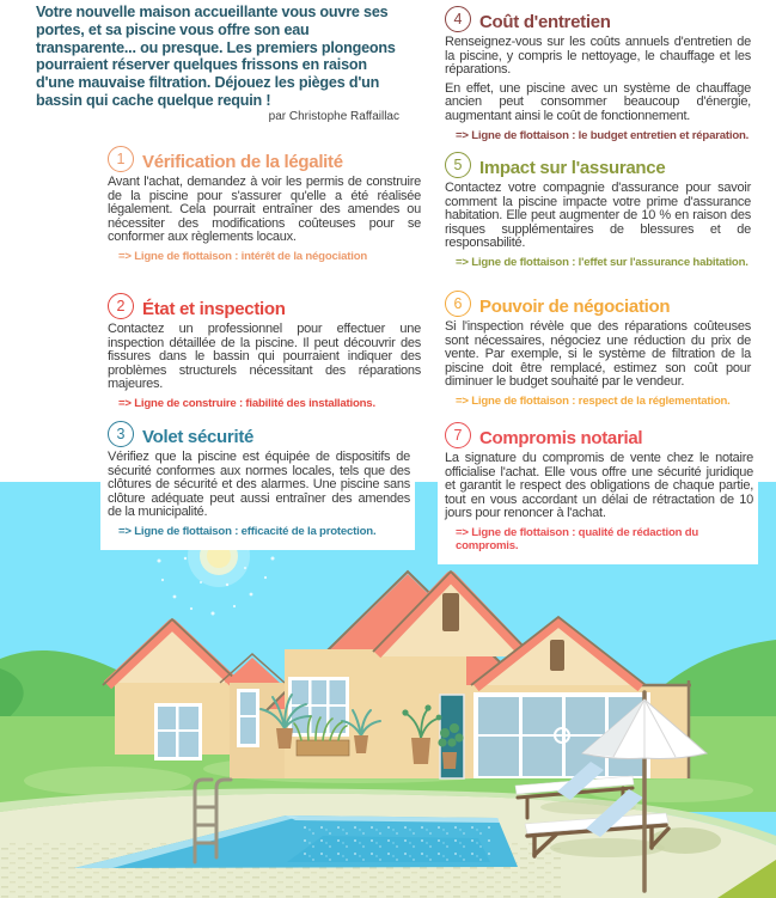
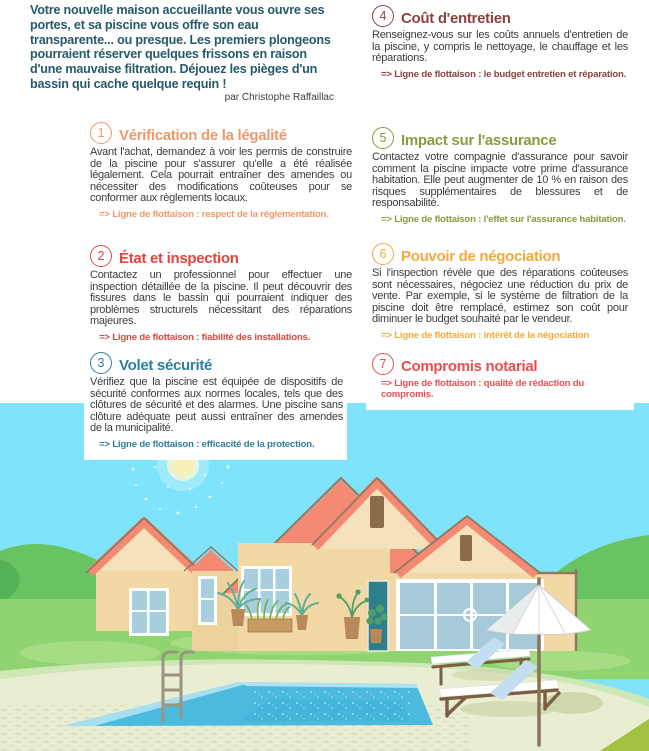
  Votre nouvelle maison accueillante vous ouvre ses portes, et sa piscine vous offre son eau transparente... ou presque. Les premiers plongeons pourraient réserver quelques frissons en raison d'une mauvaise filtration. Déjouez les pièges d'un bassin qui cache quelque requin !
  par Christophe Raffaillac
  1
  Vérification de la légalité
  Avant l'achat, demandez à voir les permis de construire de la piscine pour s'assurer qu'elle a été réalisée légalement. Cela pourrait entraîner des amendes ou nécessiter des modifications coûteuses pour se conformer aux règlements locaux.
- => Ligne de flottaison : intérêt de la négociation
+ => Ligne de flottaison : respect de la réglementation.
  2
  État et inspection
  Contactez un professionnel pour effectuer une inspection détaillée de la piscine. Il peut découvrir des fissures dans le bassin qui pourraient indiquer des problèmes structurels nécessitant des réparations majeures.
- => Ligne de construire : fiabilité des installations.
+ => Ligne de flottaison : fiabilité des installations.
  3
  Volet sécurité
  Vérifiez que la piscine est équipée de dispositifs de sécurité conformes aux normes locales, tels que des clôtures de sécurité et des alarmes. Une piscine sans clôture adéquate peut aussi entraîner des amendes de la municipalité.
  => Ligne de flottaison : efficacité de la protection.
  4
  Coût d'entretien
  Renseignez-vous sur les coûts annuels d'entretien de la piscine, y compris le nettoyage, le chauffage et les réparations.
- En effet, une piscine avec un système de chauffage ancien peut consommer beaucoup d'énergie, augmentant ainsi le coût de fonctionnement.
  => Ligne de flottaison : le budget entretien et réparation.
  5
  Impact sur l'assurance
  Contactez votre compagnie d'assurance pour savoir comment la piscine impacte votre prime d'assurance habitation. Elle peut augmenter de 10 % en raison des risques supplémentaires de blessures et de responsabilité.
  => Ligne de flottaison : l'effet sur l'assurance habitation.
  6
  Pouvoir de négociation
  Si l'inspection révèle que des réparations coûteuses sont nécessaires, négociez une réduction du prix de vente. Par exemple, si le système de filtration de la piscine doit être remplacé, estimez son coût pour diminuer le budget souhaité par le vendeur.
- => Ligne de flottaison : respect de la réglementation.
+ => Ligne de flottaison : intérêt de la négociation
  7
  Compromis notarial
- La signature du compromis de vente chez le notaire officialise l'achat. Elle vous offre une sécurité juridique et garantit le respect des obligations de chaque partie, tout en vous accordant un délai de rétractation de 10 jours pour renoncer à l'achat.
  => Ligne de flottaison : qualité de rédaction du compromis.
